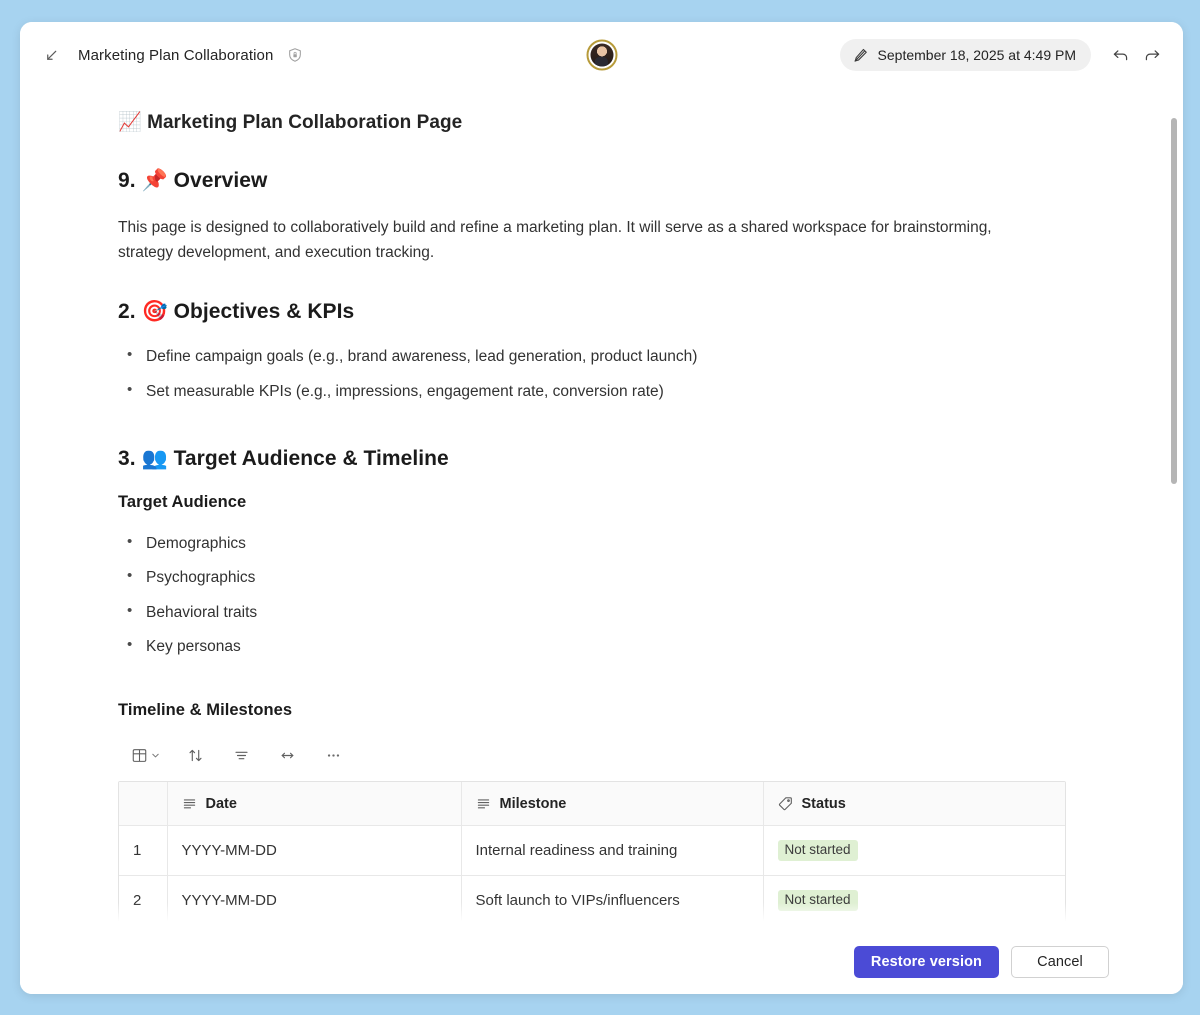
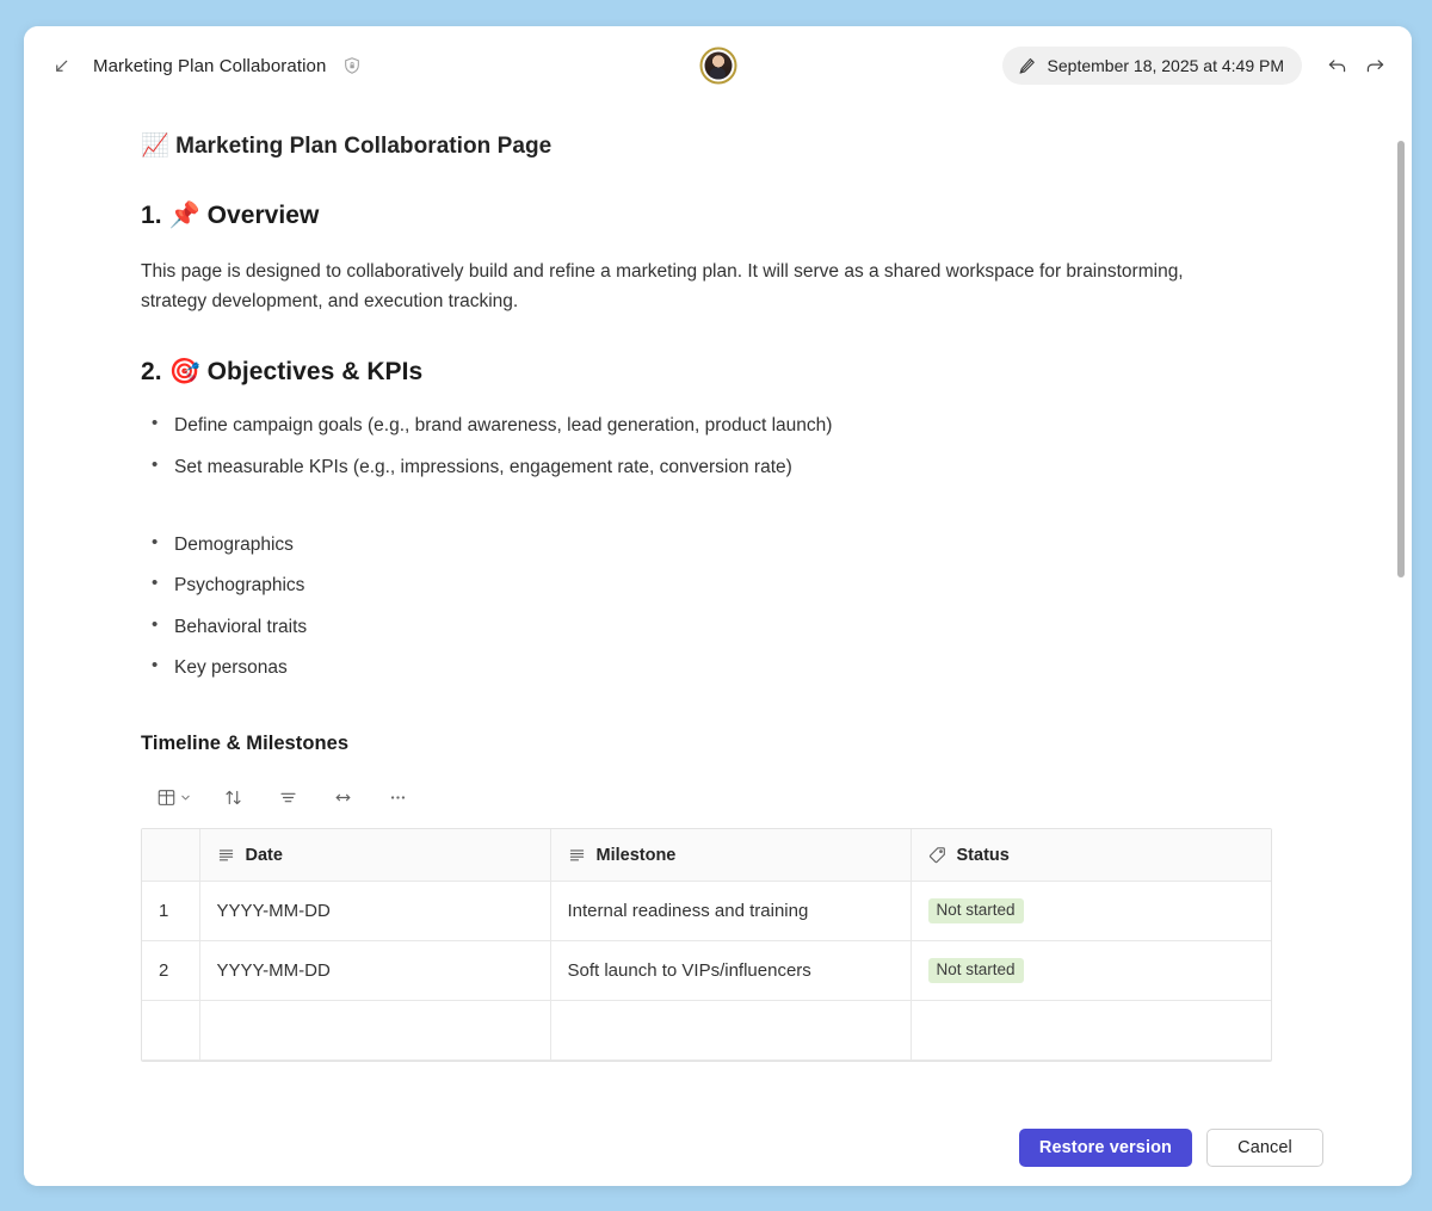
  Marketing Plan Collaboration
  September 18, 2025 at 4:49 PM
  📈 Marketing Plan Collaboration Page
- 9. 📌 Overview
+ 1. 📌 Overview
  This page is designed to collaboratively build and refine a marketing plan. It will serve as a shared workspace for brainstorming, strategy development, and execution tracking.
  2. 🎯 Objectives & KPIs
  Define campaign goals (e.g., brand awareness, lead generation, product launch)
  Set measurable KPIs (e.g., impressions, engagement rate, conversion rate)
- 3. 👥 Target Audience & Timeline
- Target Audience
  Demographics
  Psychographics
  Behavioral traits
  Key personas
  Timeline & Milestones
  	Date	Milestone	Status
  1	YYYY-MM-DD	Internal readiness and training	Not started
  2	YYYY-MM-DD	Soft launch to VIPs/influencers	Not started
  Restore version
  Cancel
